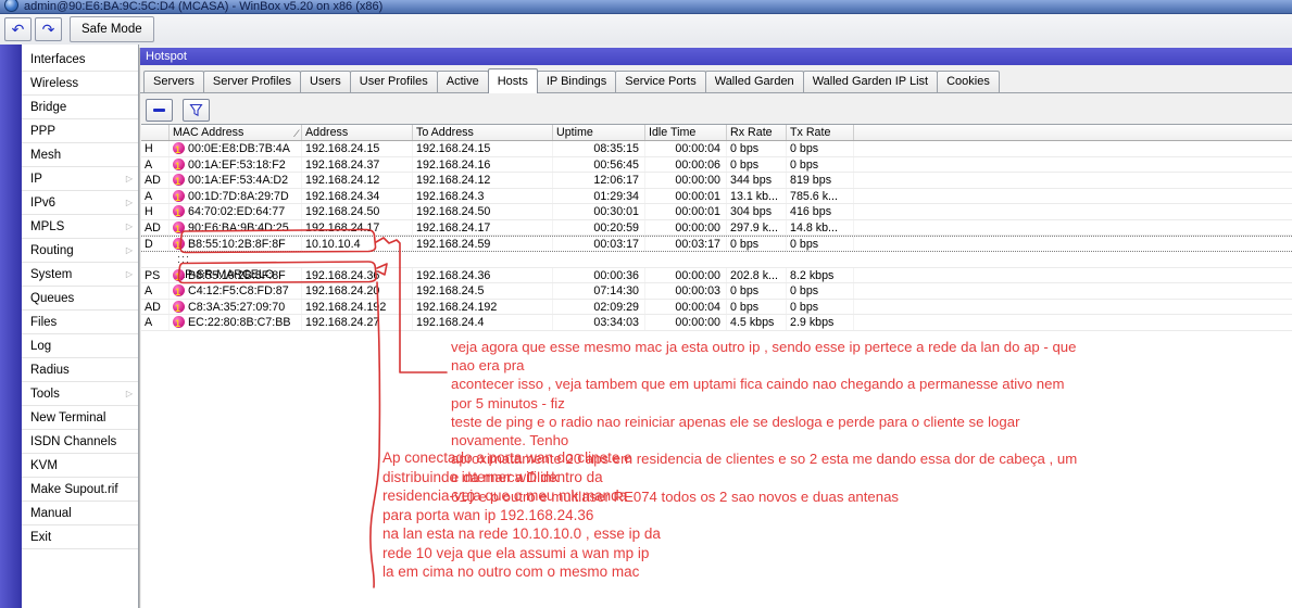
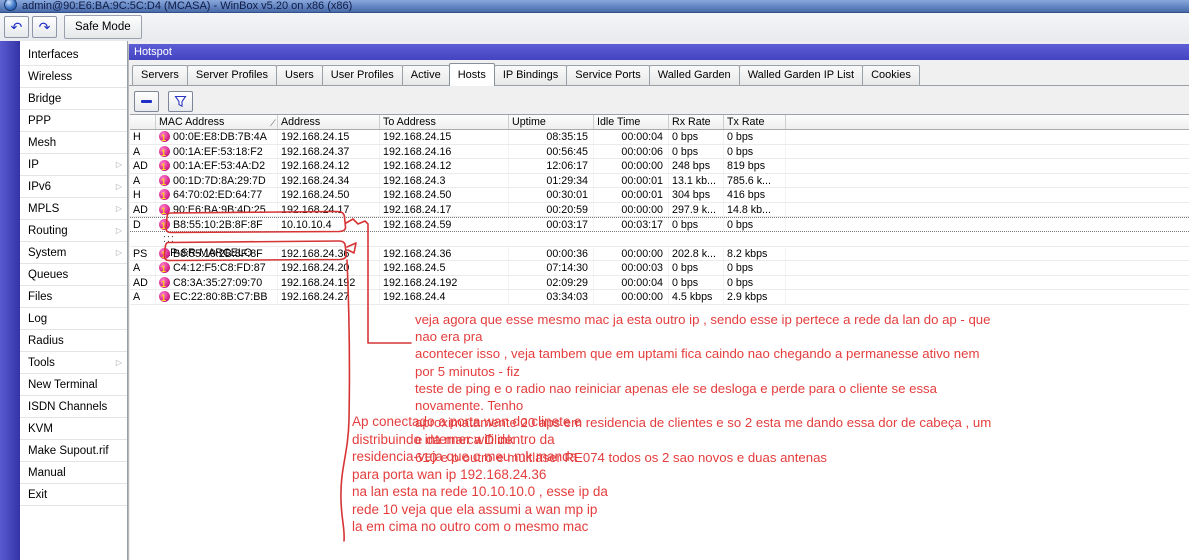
  admin@90:E6:BA:9C:5C:D4 (MCASA) - WinBox v5.20 on x86 (x86)
  ↶
  ↷
  Safe Mode
  Interfaces
  Wireless
  Bridge
  PPP
  Mesh
  IP
  ▷
  IPv6
  ▷
  MPLS
  ▷
  Routing
  ▷
  System
  ▷
  Queues
  Files
  Log
  Radius
  Tools
  ▷
  New Terminal
  ISDN Channels
  KVM
  Make Supout.rif
  Manual
  Exit
  Hotspot
  Servers
  Server Profiles
  Users
  User Profiles
  Active
  Hosts
  IP Bindings
  Service Ports
  Walled Garden
  Walled Garden IP List
  Cookies
  MAC Address
  ⁄
  Address
  To Address
  Uptime
  Idle Time
  Rx Rate
  Tx Rate
  H
  00:0E:E8:DB:7B:4A
  192.168.24.15
  192.168.24.15
  08:35:15
  00:00:04
  0 bps
  0 bps
  A
  00:1A:EF:53:18:F2
  192.168.24.37
  192.168.24.16
  00:56:45
  00:00:06
  0 bps
  0 bps
  AD
  00:1A:EF:53:4A:D2
  192.168.24.12
  192.168.24.12
  12:06:17
  00:00:00
- 344 bps
+ 248 bps
  819 bps
  A
  00:1D:7D:8A:29:7D
  192.168.24.34
  192.168.24.3
  01:29:34
  00:00:01
  13.1 kb...
  785.6 k...
  H
  64:70:02:ED:64:77
  192.168.24.50
  192.168.24.50
  00:30:01
  00:00:01
  304 bps
  416 bps
  AD
  90:E6:BA:9B:4D:25
  192.168.24.17
  192.168.24.17
  00:20:59
  00:00:00
  297.9 k...
  14.8 kb...
  D
  B8:55:10:2B:8F:8F
  10.10.10.4
  192.168.24.59
  00:03:17
  00:03:17
  0 bps
  0 bps
  :::
  P-SR-MARCELO
  PS
  B8:55:10:2B:8F:8F
  192.168.24.3
  192.168.24.36
  00:00:36
  00:00:00
  202.8 k...
  8.2 kbps
  A
  C4:12:F5:C8:FD:87
  192.168.24.20
  192.168.24.5
  07:14:30
  00:00:03
  0 bps
  0 bps
  AD
  C8:3A:35:27:09:70
  192.168.24.192
  192.168.24.192
  02:09:29
  00:00:04
  0 bps
  0 bps
  A
  EC:22:80:8B:C7:BB
  192.168.24.27
  192.168.24.4
  03:34:03
  00:00:00
  4.5 kbps
  2.9 kbps
  veja agora que esse mesmo mac ja esta outro ip , sendo esse ip pertece a rede da lan do ap - que nao era pra
  acontecer isso , veja tambem que em uptami fica caindo nao chegando a permanesse ativo nem por 5 minutos - fiz
- teste de ping e o radio nao reiniciar apenas ele se desloga e perde para o cliente se logar novamente. Tenho
+ teste de ping e o radio nao reiniciar apenas ele se desloga e perde para o cliente se essa novamente. Tenho
  aproximatamente 20 aps em residencia de clientes e so 2 esta me dando essa dor de cabeça , um e da marca Dlink
  610 e o outro e multlaser RE074 todos os 2 sao novos e duas antenas
  Ap conectado a porta wan do clinete e
  distribuindo interner wifi dentro da
  residencia-veja que o meu mk manda
  para porta wan ip 192.168.24.36
  na lan esta na rede 10.10.10.0 , esse ip da
  rede 10 veja que ela assumi a wan mp ip
  la em cima no outro com o mesmo mac
